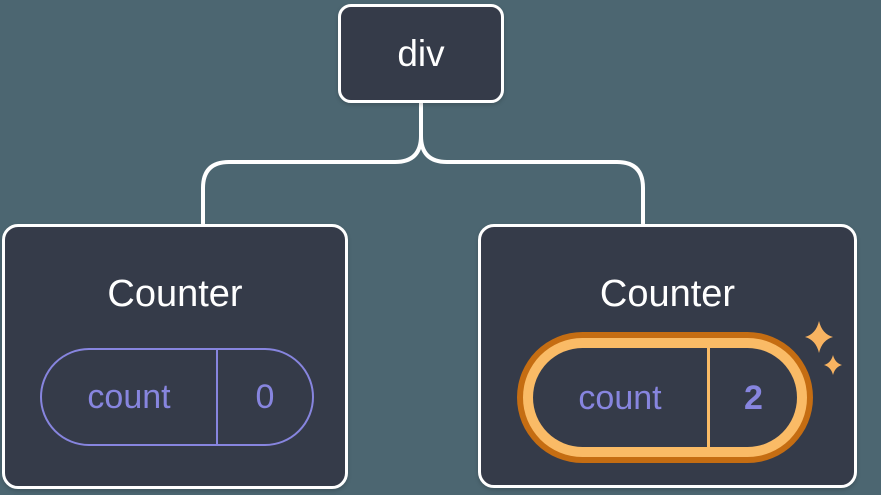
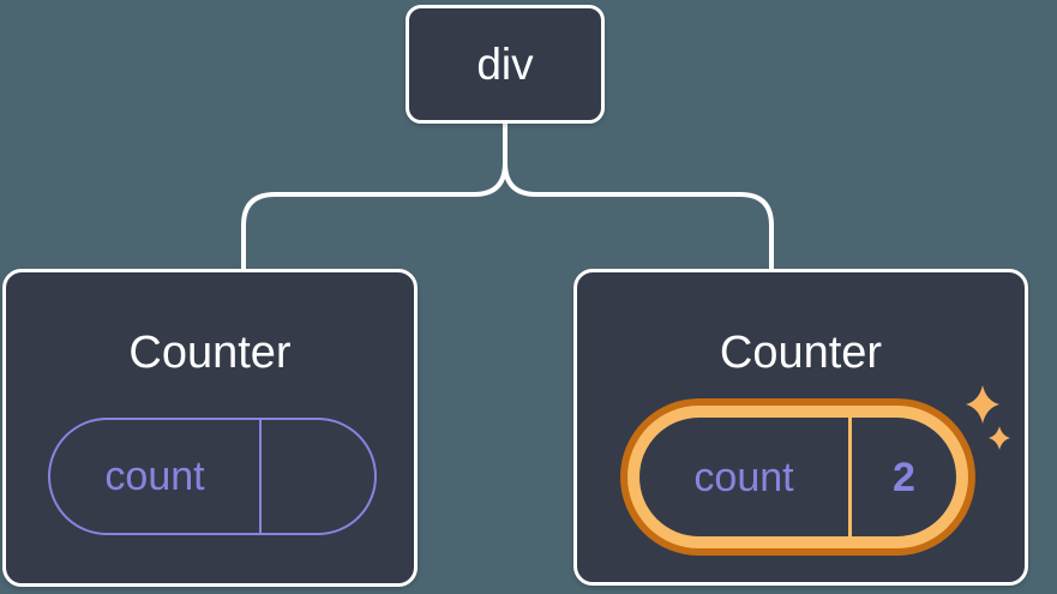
  div
  Counter
  count
- 0
  Counter
  count
  2
